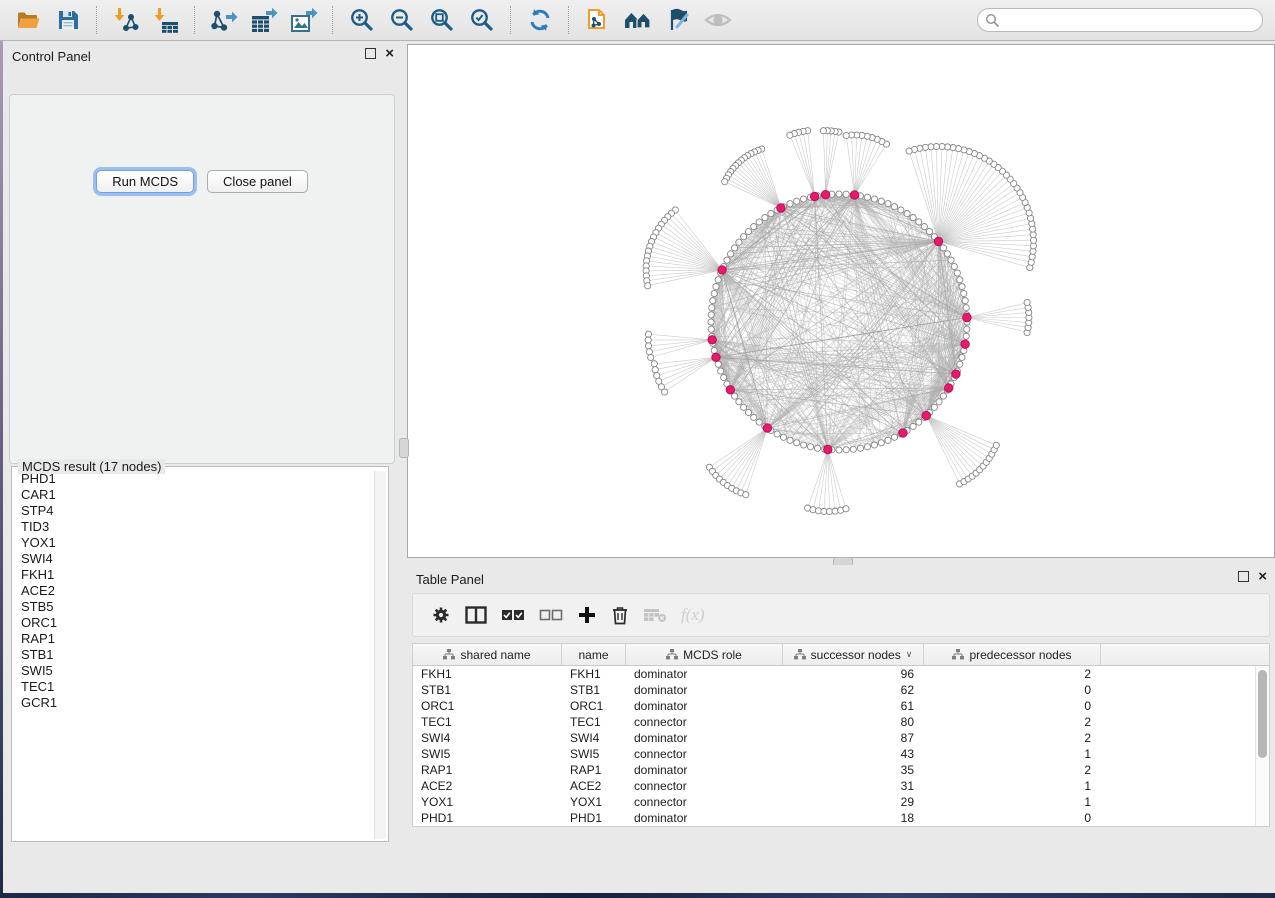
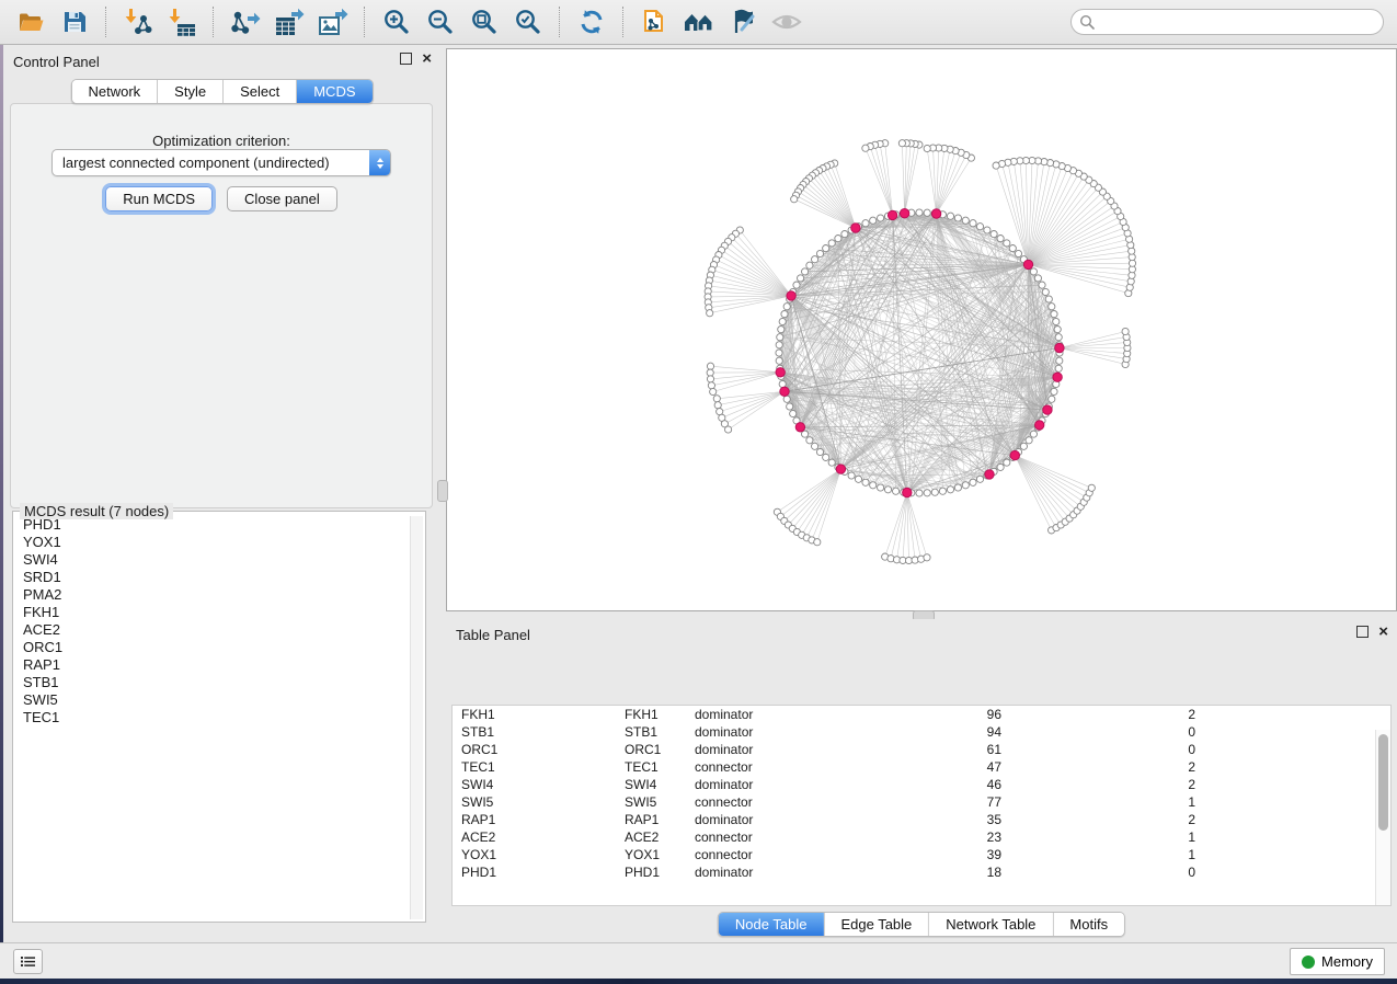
  Control Panel
  ×
+ Network
+ Style
+ Select
+ MCDS
+ Optimization criterion:
+ largest connected component (undirected)
  Run MCDS
  Close panel
- MCDS result (17 nodes)
+ MCDS result (7 nodes)
  PHD1
- CAR1
- STP4
- TID3
  YOX1
  SWI4
+ SRD1
+ PMA2
  FKH1
  ACE2
- STB5
  ORC1
  RAP1
  STB1
  SWI5
  TEC1
- GCR1
  Table Panel
  ×
- f(x)
- shared name
- name
- MCDS role
- successor nodes
- ∨
- predecessor nodes
  FKH1
  FKH1
  dominator
  96
  2
  STB1
  STB1
  dominator
- 62
+ 94
  0
  ORC1
  ORC1
  dominator
  61
  0
  TEC1
  TEC1
  connector
- 80
+ 47
  2
  SWI4
  SWI4
  dominator
- 87
+ 46
  2
  SWI5
  SWI5
  connector
- 43
+ 77
  1
  RAP1
  RAP1
  dominator
  35
  2
  ACE2
  ACE2
  connector
- 31
+ 23
  1
  YOX1
  YOX1
  connector
- 29
+ 39
  1
  PHD1
  PHD1
  dominator
  18
  0
+ Node Table
+ Edge Table
+ Network Table
+ Motifs
+ Memory
